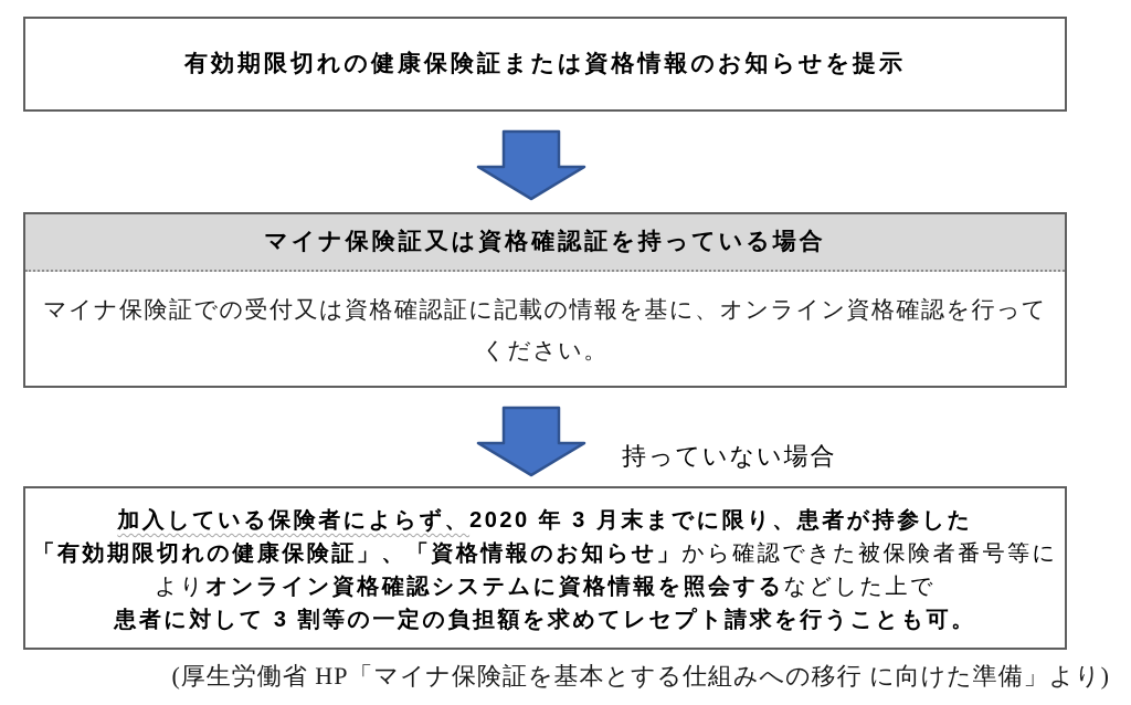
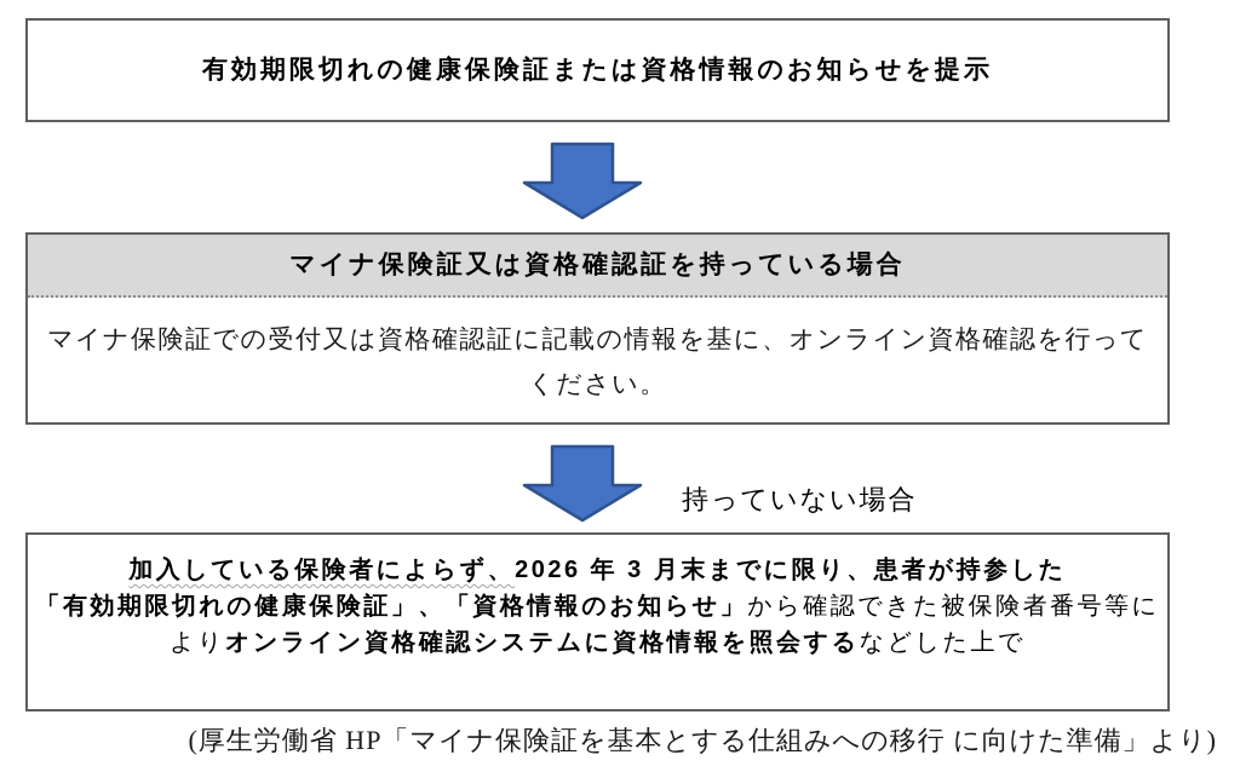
  有効期限切れの健康保険証または資格情報のお知らせを提示
  マイナ保険証又は資格確認証を持っている場合
  マイナ保険証での受付又は資格確認証に記載の情報を基に、オンライン資格確認を行って
  ください。
  持っていない場合
- 加入している保険者によらず、2020 年 3 月末までに限り、患者が持参した
+ 加入している保険者によらず、2026 年 3 月末までに限り、患者が持参した
  「有効期限切れの健康保険証」、「資格情報のお知らせ」から確認できた被保険者番号等に
  よりオンライン資格確認システムに資格情報を照会するなどした上で
- 患者に対して 3 割等の一定の負担額を求めてレセプト請求を行うことも可。
  (厚生労働省 HP「マイナ保険証を基本とする仕組みへの移行 に向けた準備」より)
